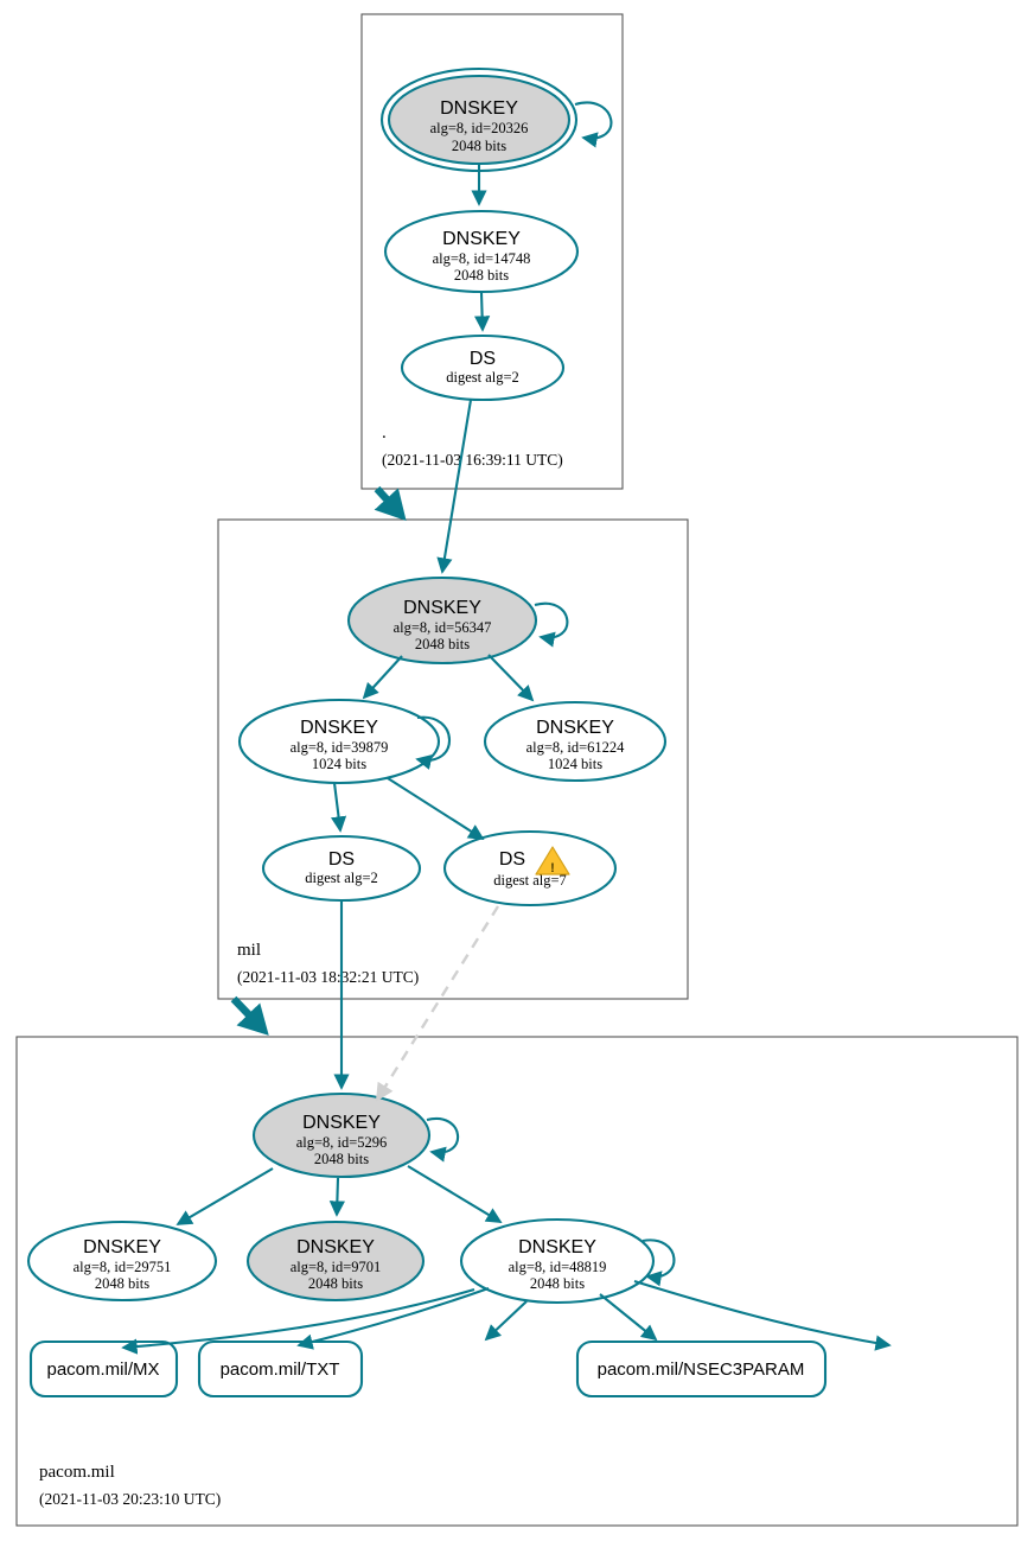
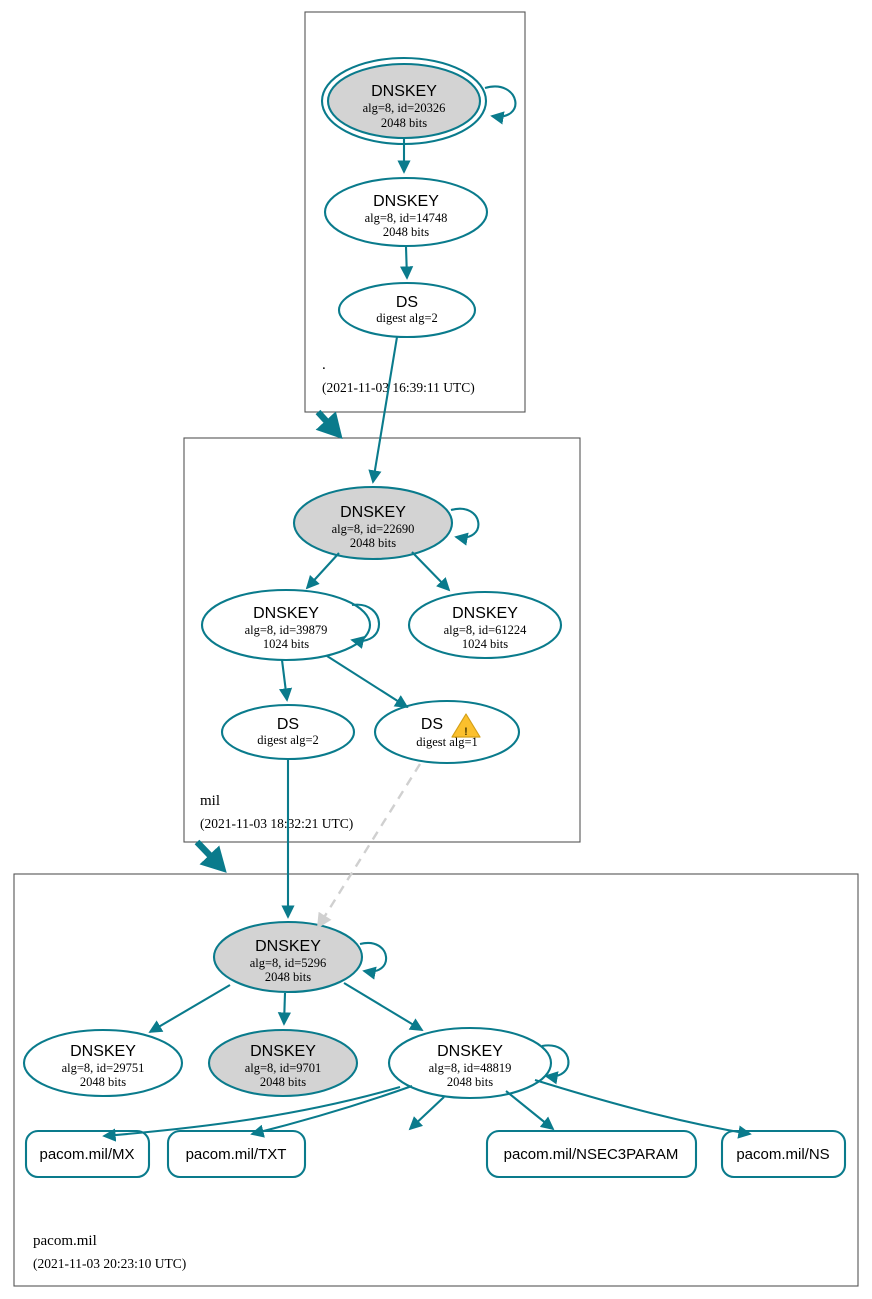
  DNSKEY
  alg=8, id=20326
  2048 bits
  DNSKEY
  alg=8, id=14748
  2048 bits
  DS
  digest alg=2
  .
  (2021-11-03 16:39:11 UTC)
  DNSKEY
- alg=8, id=56347
+ alg=8, id=22690
  2048 bits
  DNSKEY
  alg=8, id=39879
  1024 bits
  DNSKEY
  alg=8, id=61224
  1024 bits
  DS
  digest alg=2
  DS
- digest alg=7
+ digest alg=1
  !
  mil
  (2021-11-03 18:32:21 UTC)
  DNSKEY
  alg=8, id=5296
  2048 bits
  DNSKEY
  alg=8, id=29751
  2048 bits
  DNSKEY
  alg=8, id=9701
  2048 bits
  DNSKEY
  alg=8, id=48819
  2048 bits
  pacom.mil/MX
  pacom.mil/TXT
  pacom.mil/NSEC3PARAM
+ pacom.mil/NS
  pacom.mil
  (2021-11-03 20:23:10 UTC)
